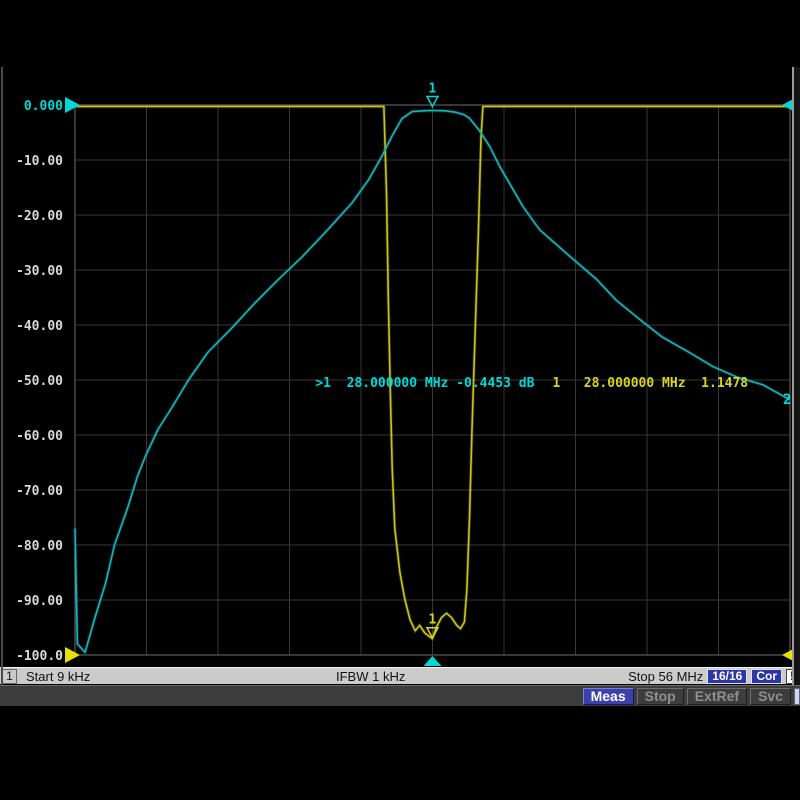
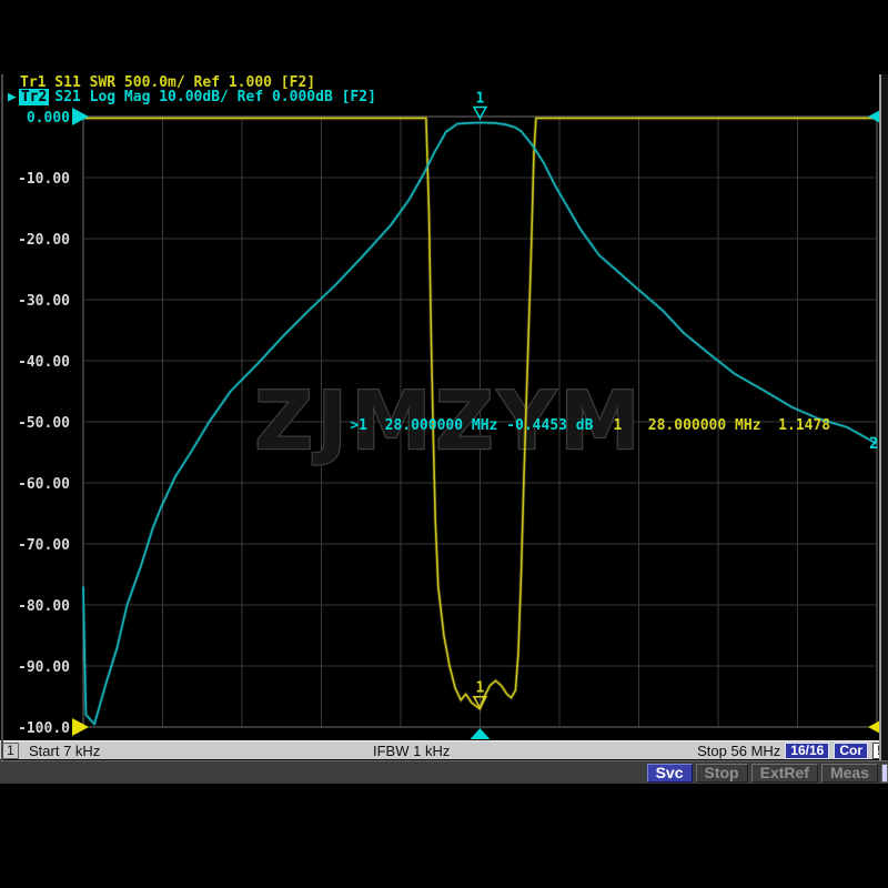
+ Tr1
+ S11 SWR 500.0m/ Ref 1.000 [F2]
+ ▶
+ Tr2
+ S21 Log Mag 10.00dB/ Ref 0.000dB [F2]
  0.000
  -10.00
  -20.00
  -30.00
  -40.00
  -50.00
  -60.00
  -70.00
  -80.00
  -90.00
  -100.0
+ ZJMZYM
  1
  1
  2
  >1 28.000000 MHz -0.4453 dB 1 28.000000 MHz 1.1478
  1
- Start 9 kHz
+ Start 7 kHz
  IFBW 1 kHz
  Stop 56 MHz
  16/16
  Cor
- Meas
+ Svc
  Stop
  ExtRef
- Svc
+ Meas
